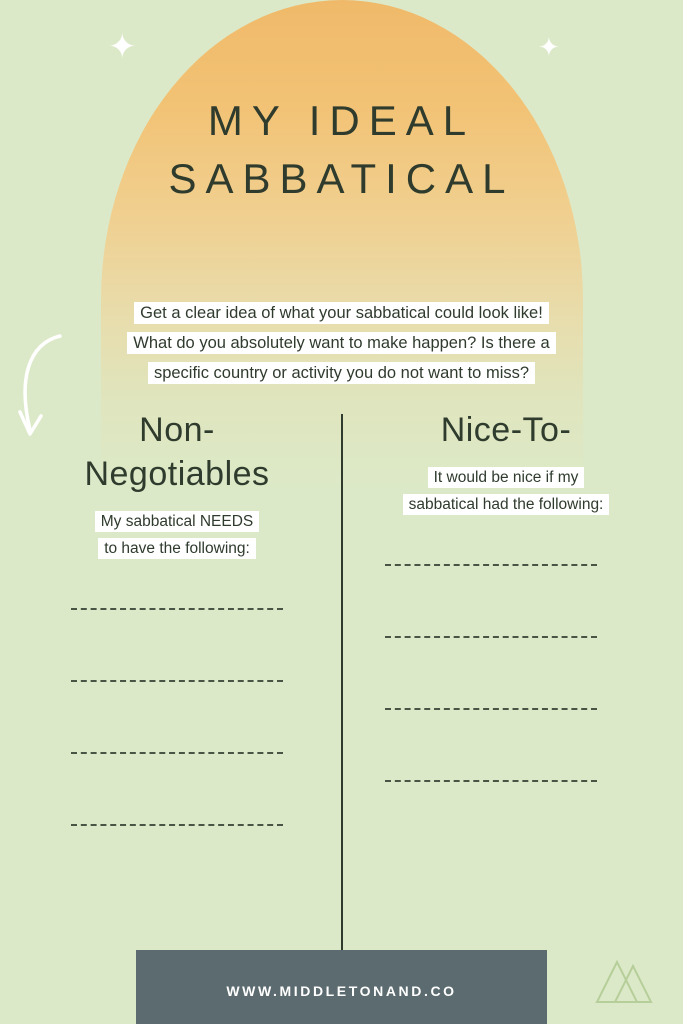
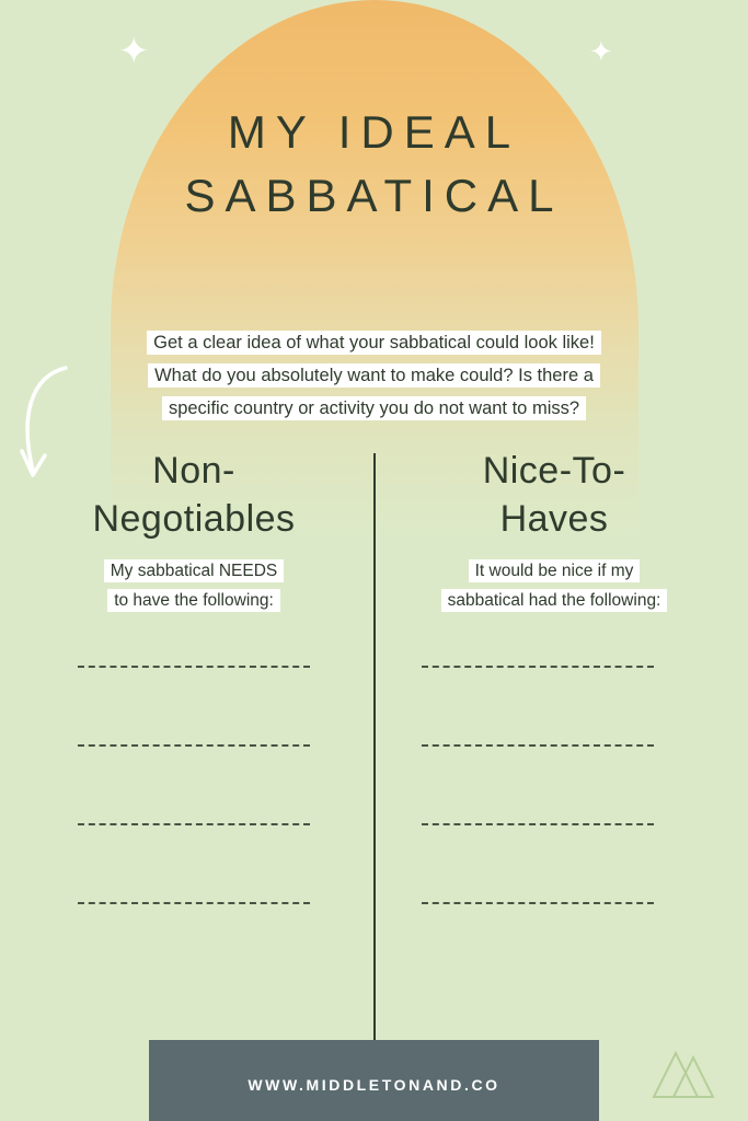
  ✦
  ✦
  MY IDEAL
  SABBATICAL
  Get a clear idea of what your sabbatical could look like!
- What do you absolutely want to make happen? Is there a
+ What do you absolutely want to make could? Is there a
  specific country or activity you do not want to miss?
  Non-
  Negotiables
  My sabbatical NEEDS
  to have the following:
  Nice-To-
+ Haves
  It would be nice if my
  sabbatical had the following:
  WWW.MIDDLETONAND.CO
